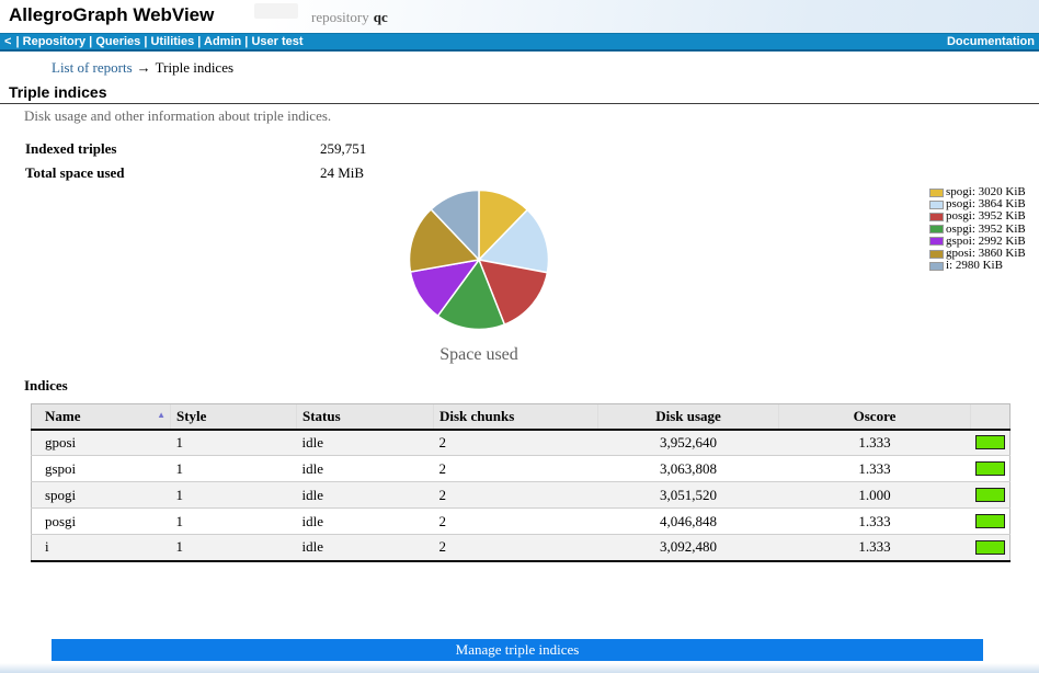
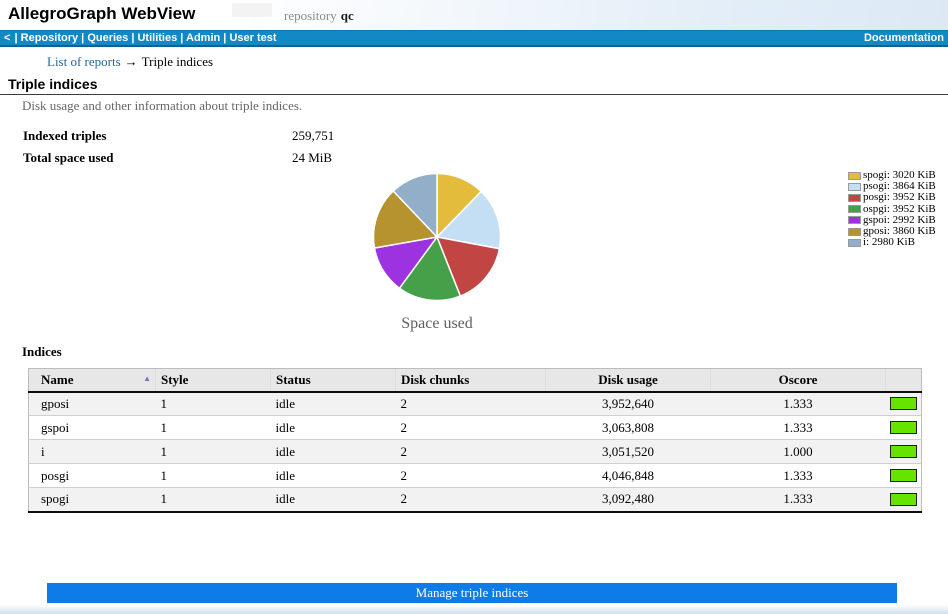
  AllegroGraph WebView
  repository qc
  < | Repository | Queries | Utilities | Admin | User test
  Documentation
  List of reports → Triple indices
  Triple indices
  Disk usage and other information about triple indices.
  Indexed triples
  259,751
  Total space used
  24 MiB
  Space used
  spogi: 3020 KiB
  psogi: 3864 KiB
  posgi: 3952 KiB
  ospgi: 3952 KiB
  gspoi: 2992 KiB
  gposi: 3860 KiB
  i: 2980 KiB
  Indices
  Name ▲	Style	Status	Disk chunks	Disk usage	Oscore
  gposi	1	idle	2	3,952,640	1.333
  gspoi	1	idle	2	3,063,808	1.333
- spogi	1	idle	2	3,051,520	1.000
+ i	1	idle	2	3,051,520	1.000
  posgi	1	idle	2	4,046,848	1.333
- i	1	idle	2	3,092,480	1.333
+ spogi	1	idle	2	3,092,480	1.333
  Manage triple indices
